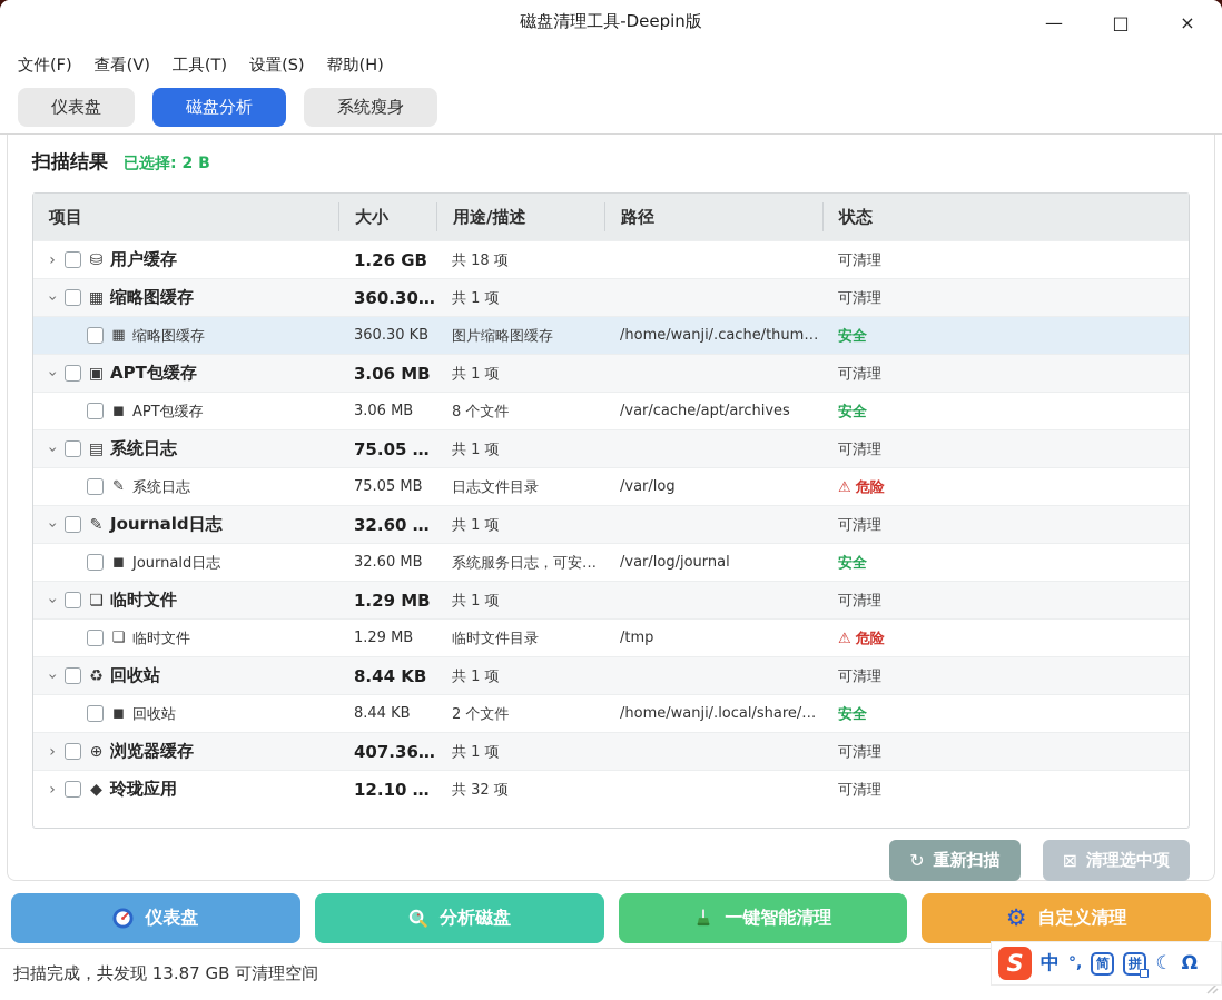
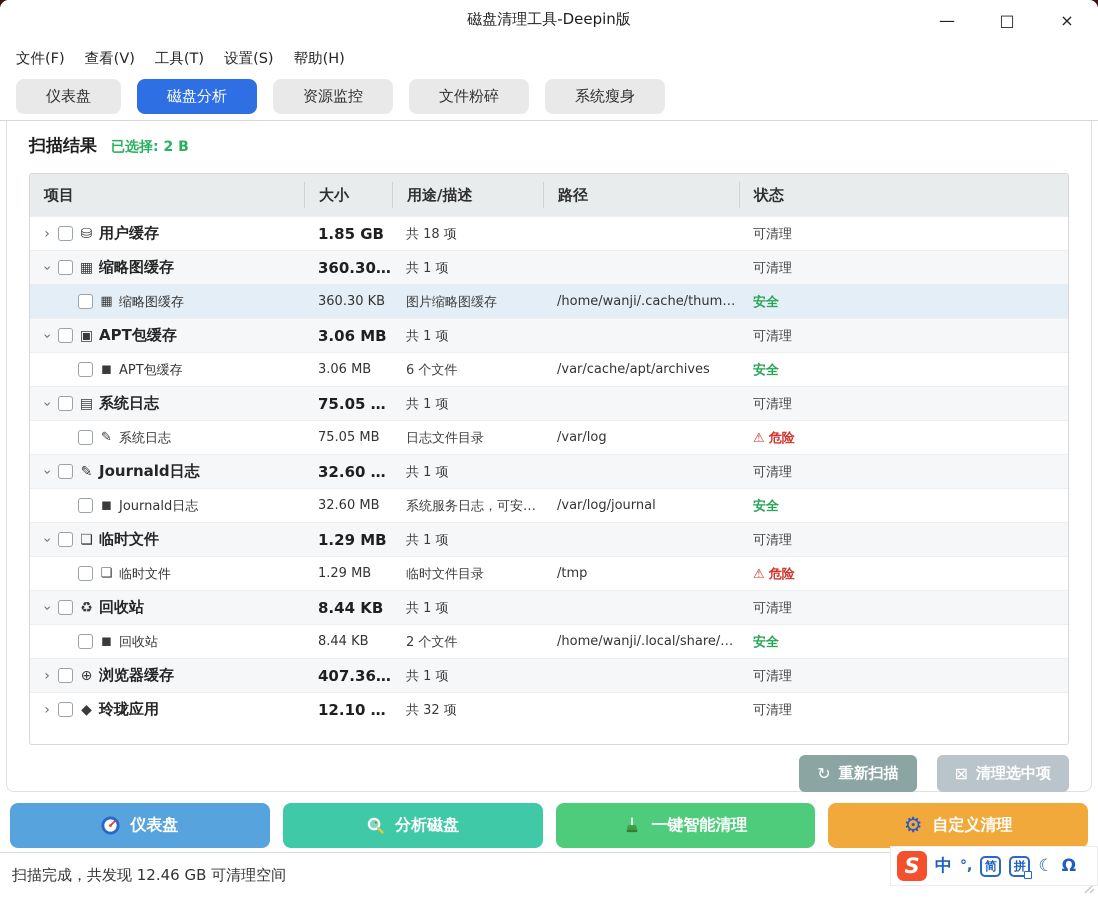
  磁盘清理工具-Deepin版
  —
  □
  ×
  文件(F)
  查看(V)
  工具(T)
  设置(S)
  帮助(H)
  仪表盘
  磁盘分析
+ 资源监控
+ 文件粉碎
  系统瘦身
  扫描结果
  已选择: 2 B
  项目
  大小
  用途/描述
  路径
  状态
  ›
  ⛁
  用户缓存
- 1.26 GB
+ 1.85 GB
  共 18 项
  可清理
  ▦
  缩略图缓存
  360.30 K
  共 1 项
  可清理
  ▦
  缩略图缓存
  360.30 KB
  图片缩略图缓存
  /home/wanji/.cache/thumbn
  安全
  ▣
  APT包缓存
  3.06 MB
  共 1 项
  可清理
  ◼
  APT包缓存
  3.06 MB
- 8 个文件
+ 6 个文件
  /var/cache/apt/archives
  安全
  ▤
  系统日志
  75.05 MB
  共 1 项
  可清理
  ✎
  系统日志
  75.05 MB
  日志文件目录
  /var/log
  ⚠ 危险
  ✎
  Journald日志
  32.60 MB
  共 1 项
  可清理
  ◼
  Journald日志
  32.60 MB
  系统服务日志，可安全…
  /var/log/journal
  安全
  ❏
  临时文件
  1.29 MB
  共 1 项
  可清理
  ❏
  临时文件
  1.29 MB
  临时文件目录
  /tmp
  ⚠ 危险
  ♻
  回收站
  8.44 KB
  共 1 项
  可清理
  ◼
  回收站
  8.44 KB
  2 个文件
  /home/wanji/.local/share/Tra
  安全
  ›
  ⊕
  浏览器缓存
  407.36 M
  共 1 项
  可清理
  ›
  ◆
  玲珑应用
  12.10 GB
  共 32 项
  可清理
  ↻
  重新扫描
  ⊠
  清理选中项
  仪表盘
  分析磁盘
  一键智能清理
  ⚙
  自定义清理
- 扫描完成，共发现 13.87 GB 可清理空间
+ 扫描完成，共发现 12.46 GB 可清理空间
  S
  中
  °,
  简
  拼
  ☾
  Ω
